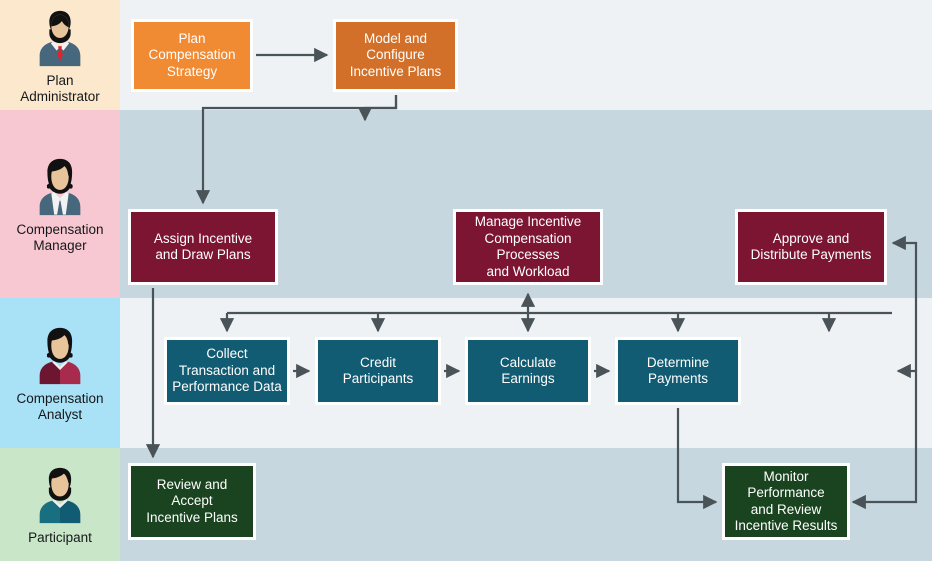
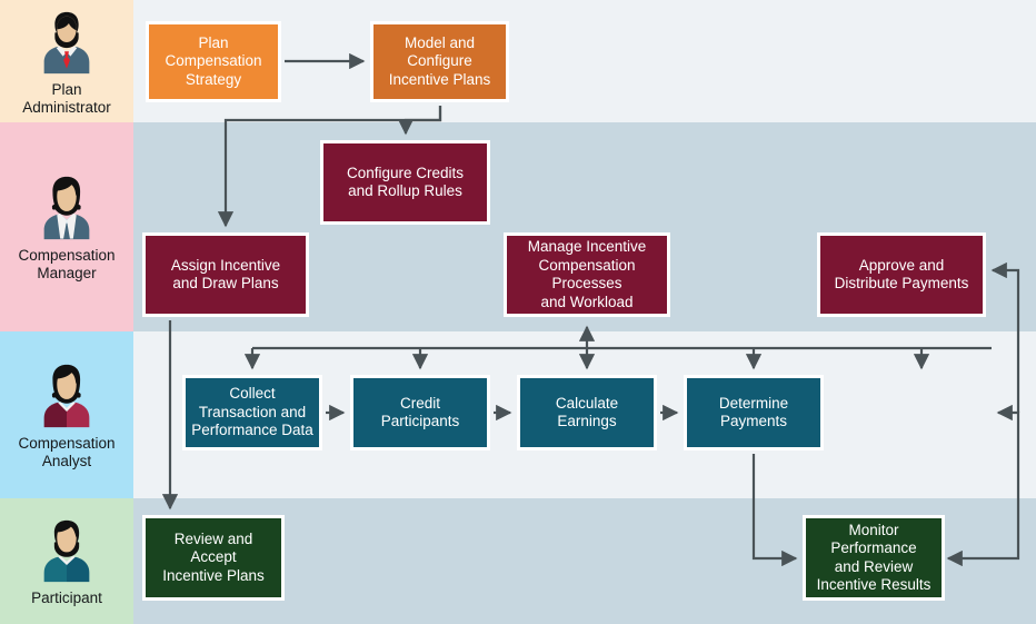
  Plan
  Administrator
  Compensation
  Manager
  Compensation
  Analyst
  Participant
  Plan
  Compensation
  Strategy
  Model and
  Configure
  Incentive Plans
+ Configure Credits
+ and Rollup Rules
  Assign Incentive
  and Draw Plans
  Manage Incentive
  Compensation
  Processes
  and Workload
  Approve and
  Distribute Payments
  Collect
  Transaction and
  Performance Data
  Credit
  Participants
  Calculate
  Earnings
  Determine
  Payments
  Review and
  Accept
  Incentive Plans
  Monitor
  Performance
  and Review
  Incentive Results
